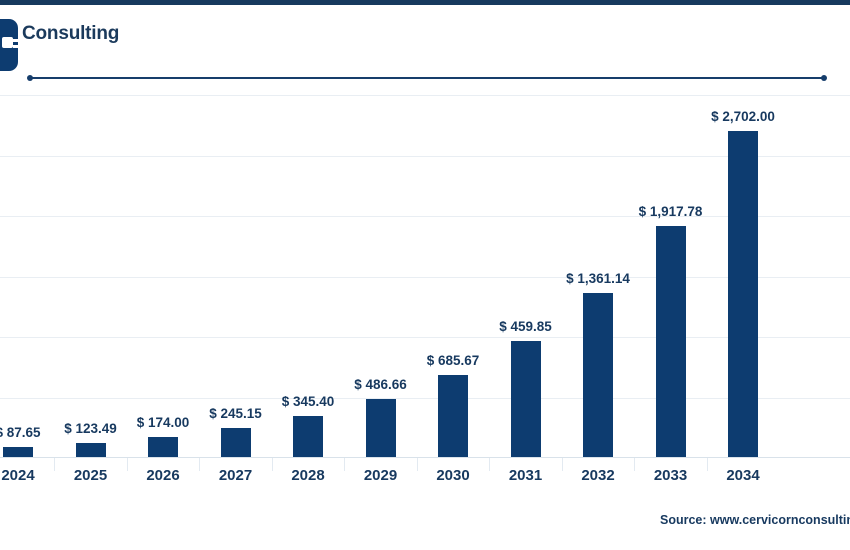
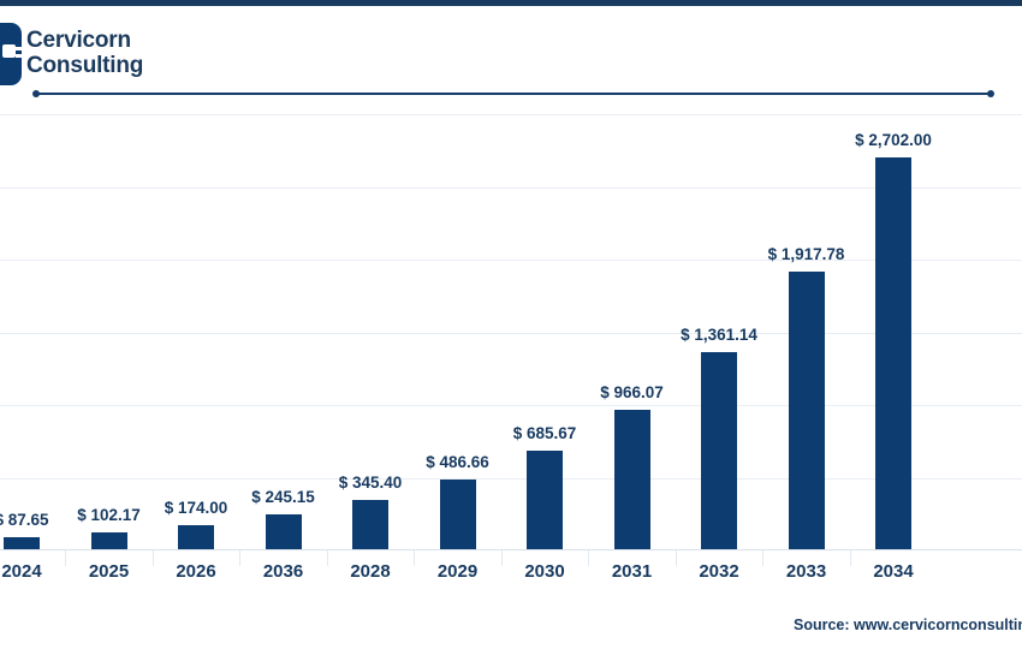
+ Cervicorn
  Consulting
  87.65
- $ 123.49
+ $ 102.17
  $ 174.00
  $ 245.15
  $ 345.40
  $ 486.66
  $ 685.67
- $ 459.85
+ $ 966.07
  $ 1,361.14
  $ 1,917.78
  $ 2,702.00
  2024
  2025
  2026
- 2027
+ 2036
  2028
  2029
  2030
  2031
  2032
  2033
  2034
  Source: www.cervicornconsulti
